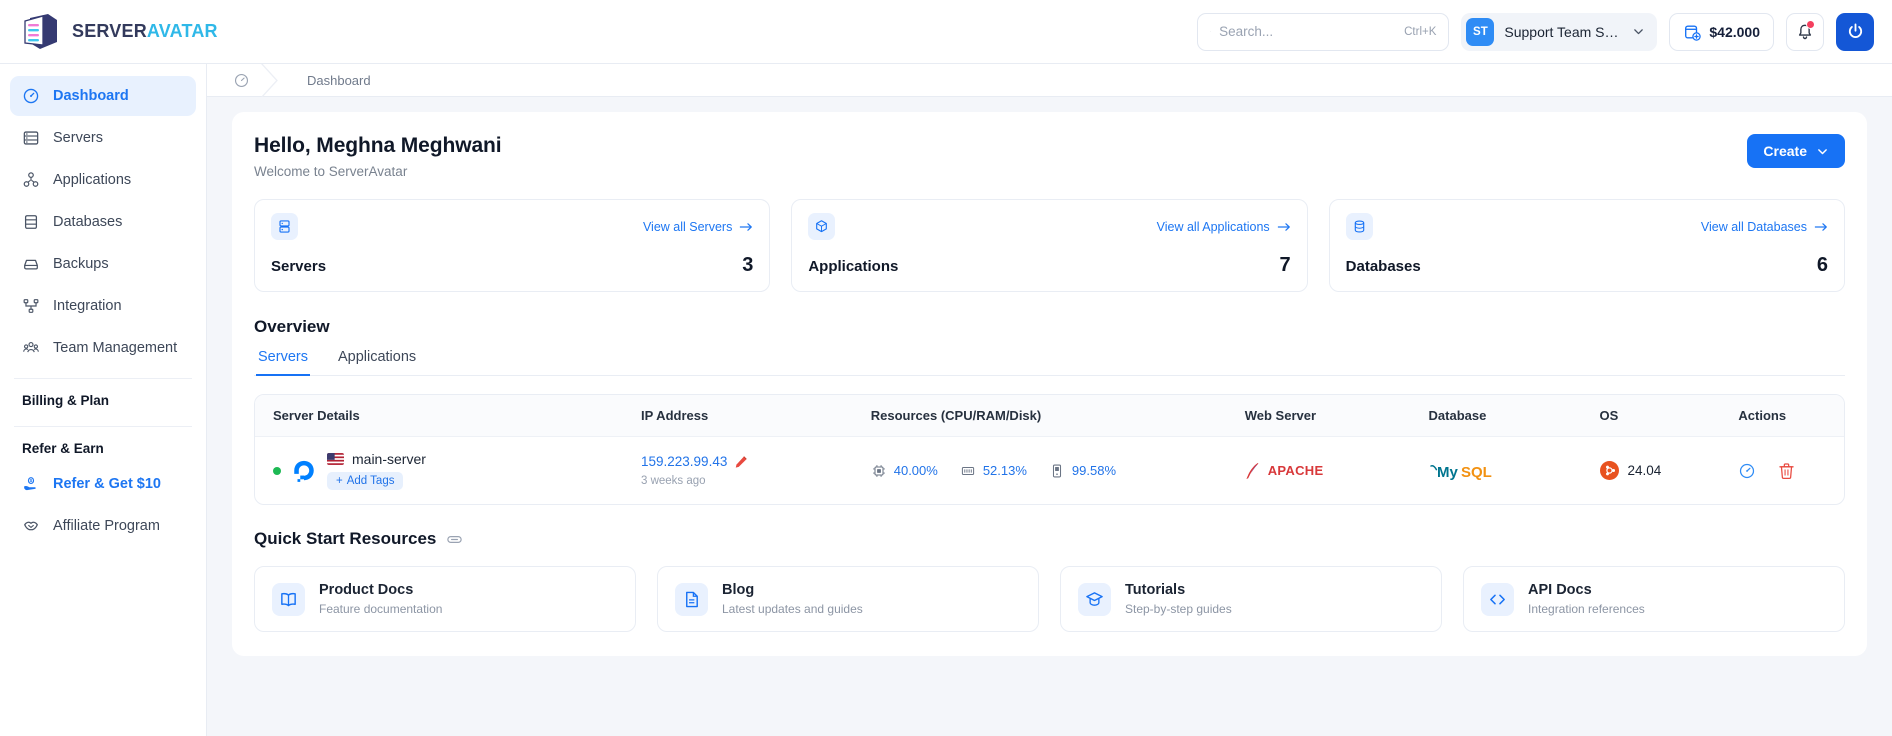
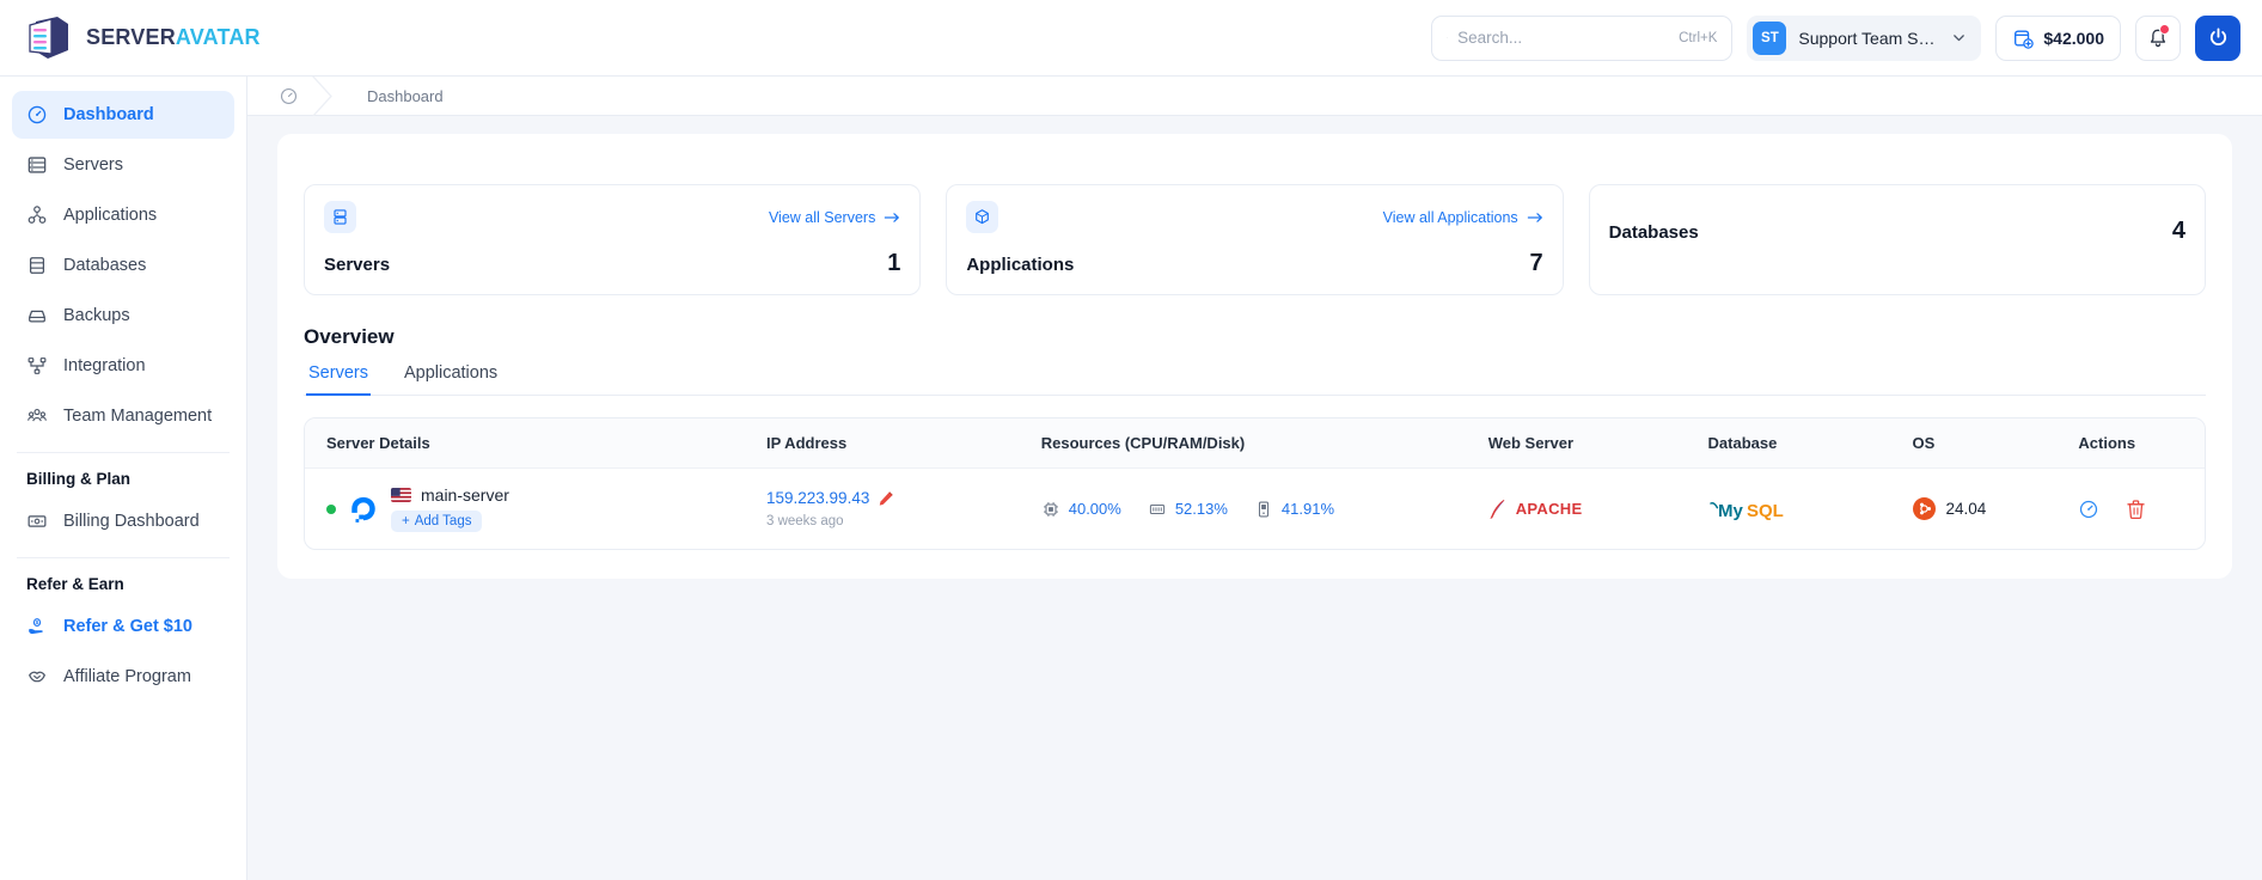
  SERVERAVATAR
  Search...
  Ctrl+K
  ST
  Support Team Se...
  $42.000
  Dashboard
  Servers
  Applications
  Databases
  Backups
  Integration
  Team Management
  Billing & Plan
+ Billing Dashboard
  Refer & Earn
  Refer & Get $10
  Affiliate Program
  Dashboard
- Hello, Meghna Meghwani
- Welcome to ServerAvatar
- Create
  View all Servers
  Servers
- 3
+ 1
  View all Applications
  Applications
  7
- View all Databases
  Databases
- 6
+ 4
  Overview
  Servers
  Applications
  Server Details	IP Address	Resources (CPU/RAM/Disk)	Web Server	Database	OS	Actions
- main-server + Add Tags	159.223.99.43 3 weeks ago	40.00% 52.13% 99.58%	APACHE	My SQL	24.04
+ main-server + Add Tags	159.223.99.43 3 weeks ago	40.00% 52.13% 41.91%	APACHE	My SQL	24.04
- Quick Start Resources
- Product Docs
- Feature documentation
- Blog
- Latest updates and guides
- Tutorials
- Step-by-step guides
- API Docs
- Integration references
